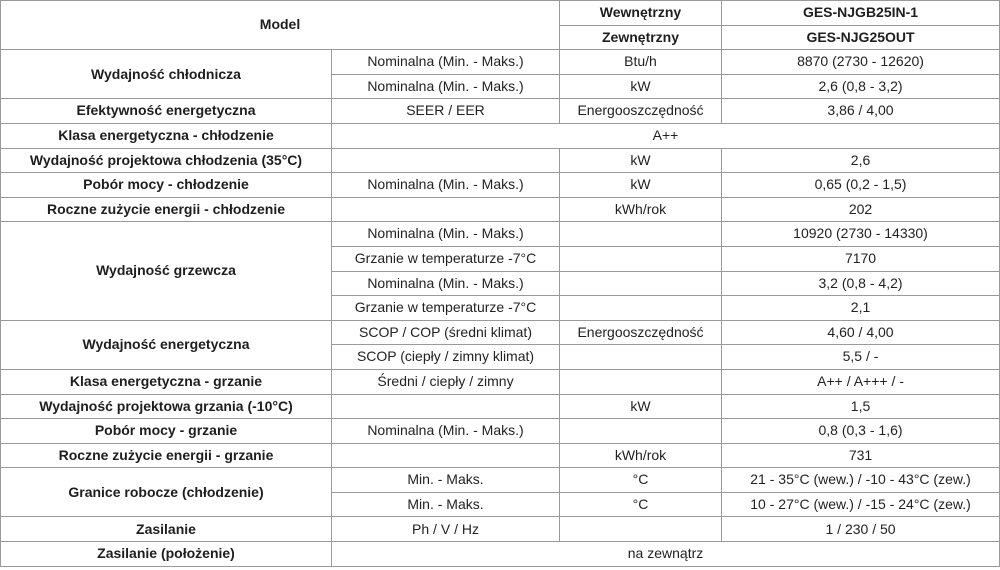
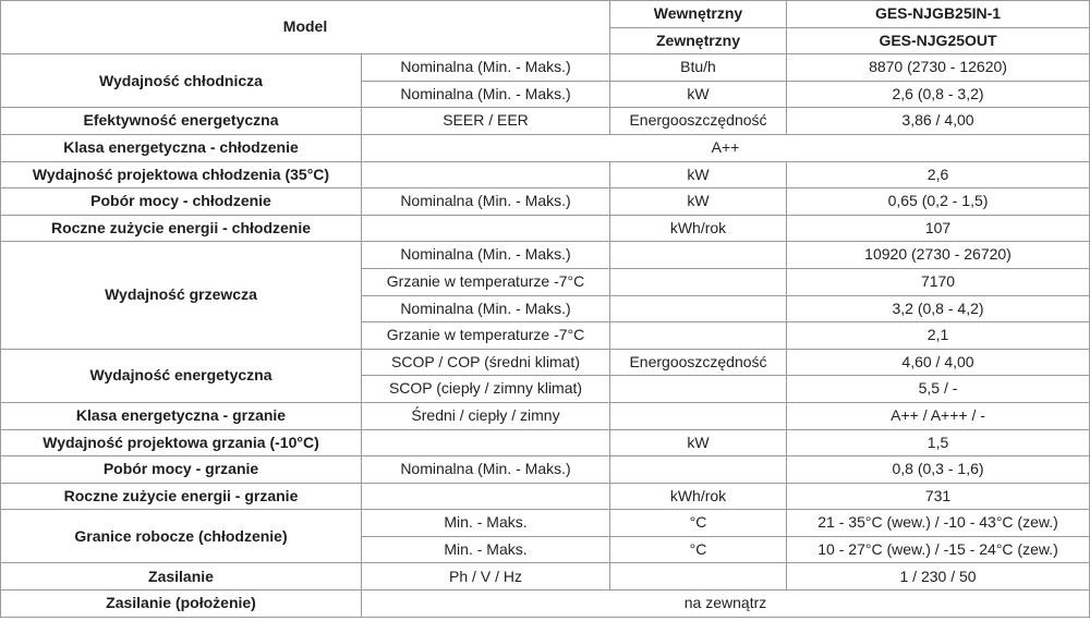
  Model	Wewnętrzny	GES-NJGB25IN-1
  Zewnętrzny	GES-NJG25OUT
  Wydajność chłodnicza	Nominalna (Min. - Maks.)	Btu/h	8870 (2730 - 12620)
  Nominalna (Min. - Maks.)	kW	2,6 (0,8 - 3,2)
  Efektywność energetyczna	SEER / EER	Energooszczędność	3,86 / 4,00
  Klasa energetyczna - chłodzenie	A++
  Wydajność projektowa chłodzenia (35°C)		kW	2,6
  Pobór mocy - chłodzenie	Nominalna (Min. - Maks.)	kW	0,65 (0,2 - 1,5)
- Roczne zużycie energii - chłodzenie		kWh/rok	202
+ Roczne zużycie energii - chłodzenie		kWh/rok	107
- Wydajność grzewcza	Nominalna (Min. - Maks.)		10920 (2730 - 14330)
+ Wydajność grzewcza	Nominalna (Min. - Maks.)		10920 (2730 - 26720)
  Grzanie w temperaturze -7°C		7170
  Nominalna (Min. - Maks.)		3,2 (0,8 - 4,2)
  Grzanie w temperaturze -7°C		2,1
  Wydajność energetyczna	SCOP / COP (średni klimat)	Energooszczędność	4,60 / 4,00
  SCOP (ciepły / zimny klimat)		5,5 / -
  Klasa energetyczna - grzanie	Średni / ciepły / zimny		A++ / A+++ / -
  Wydajność projektowa grzania (-10°C)		kW	1,5
  Pobór mocy - grzanie	Nominalna (Min. - Maks.)		0,8 (0,3 - 1,6)
  Roczne zużycie energii - grzanie		kWh/rok	731
  Granice robocze (chłodzenie)	Min. - Maks.	°C	21 - 35°C (wew.) / -10 - 43°C (zew.)
  Min. - Maks.	°C	10 - 27°C (wew.) / -15 - 24°C (zew.)
  Zasilanie	Ph / V / Hz		1 / 230 / 50
  Zasilanie (położenie)	na zewnątrz
